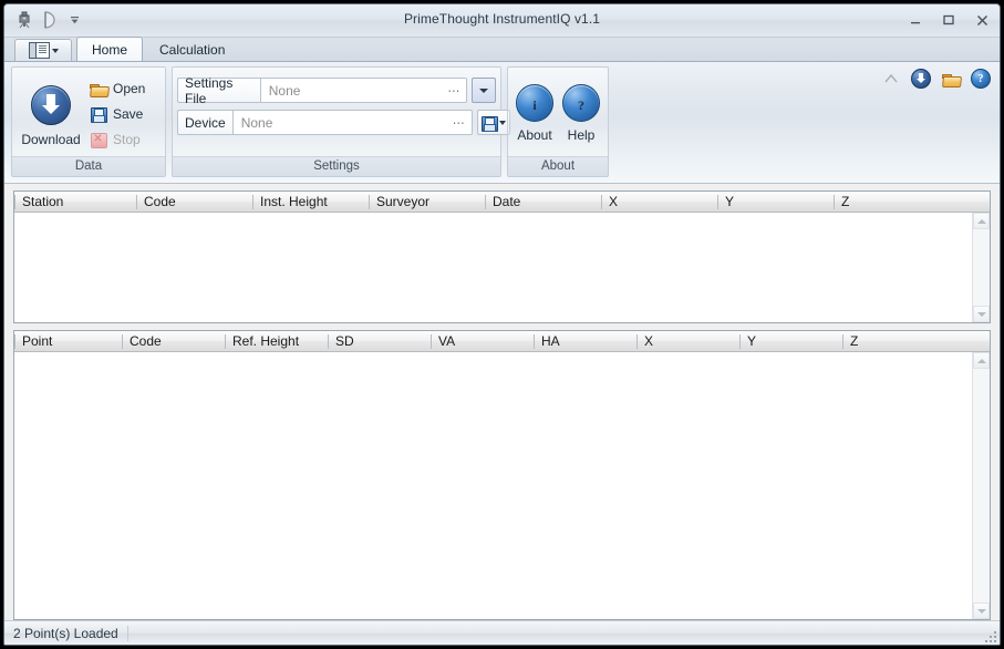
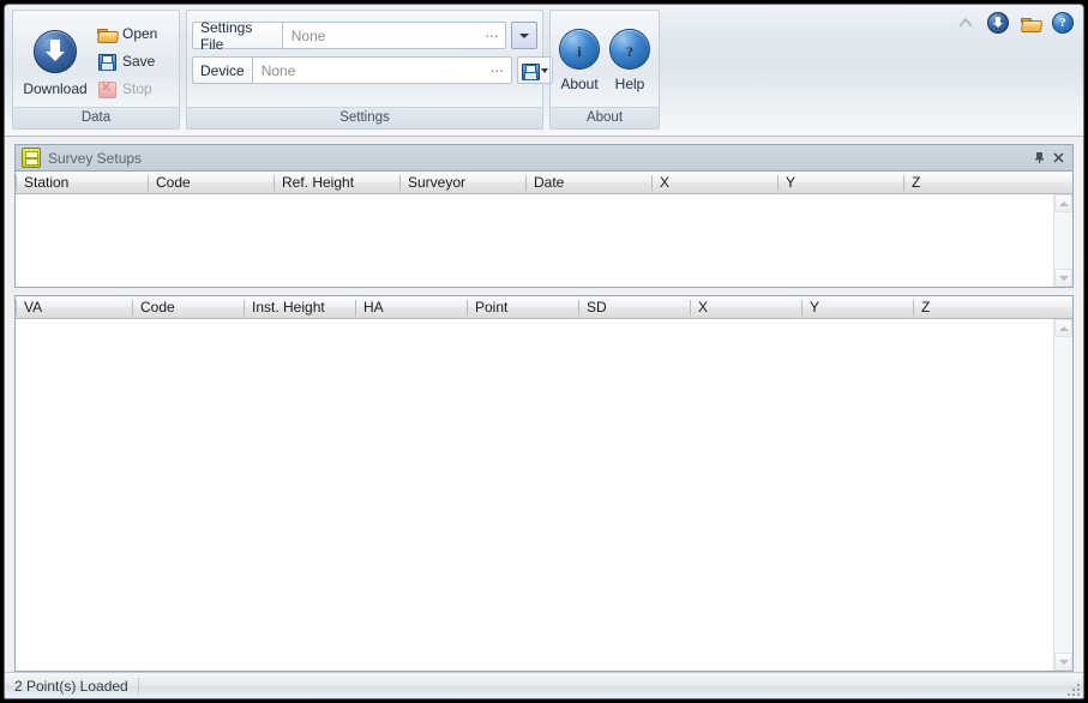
- PrimeThought InstrumentIQ v1.1
- Home
- Calculation
  Download
  Open
  Save
  Stop
  Data
  Settings File
  None
  ⋯
  Device
  None
  ⋯
  Settings
  i
  About
  ?
  Help
  About
  ?
+ Survey Setups
  Station
  Code
- Inst. Height
+ Ref. Height
  Surveyor
  Date
  X
  Y
  Z
- Point
+ VA
  Code
- Ref. Height
+ Inst. Height
- SD
+ HA
- VA
+ Point
- HA
+ SD
  X
  Y
  Z
  2 Point(s) Loaded
